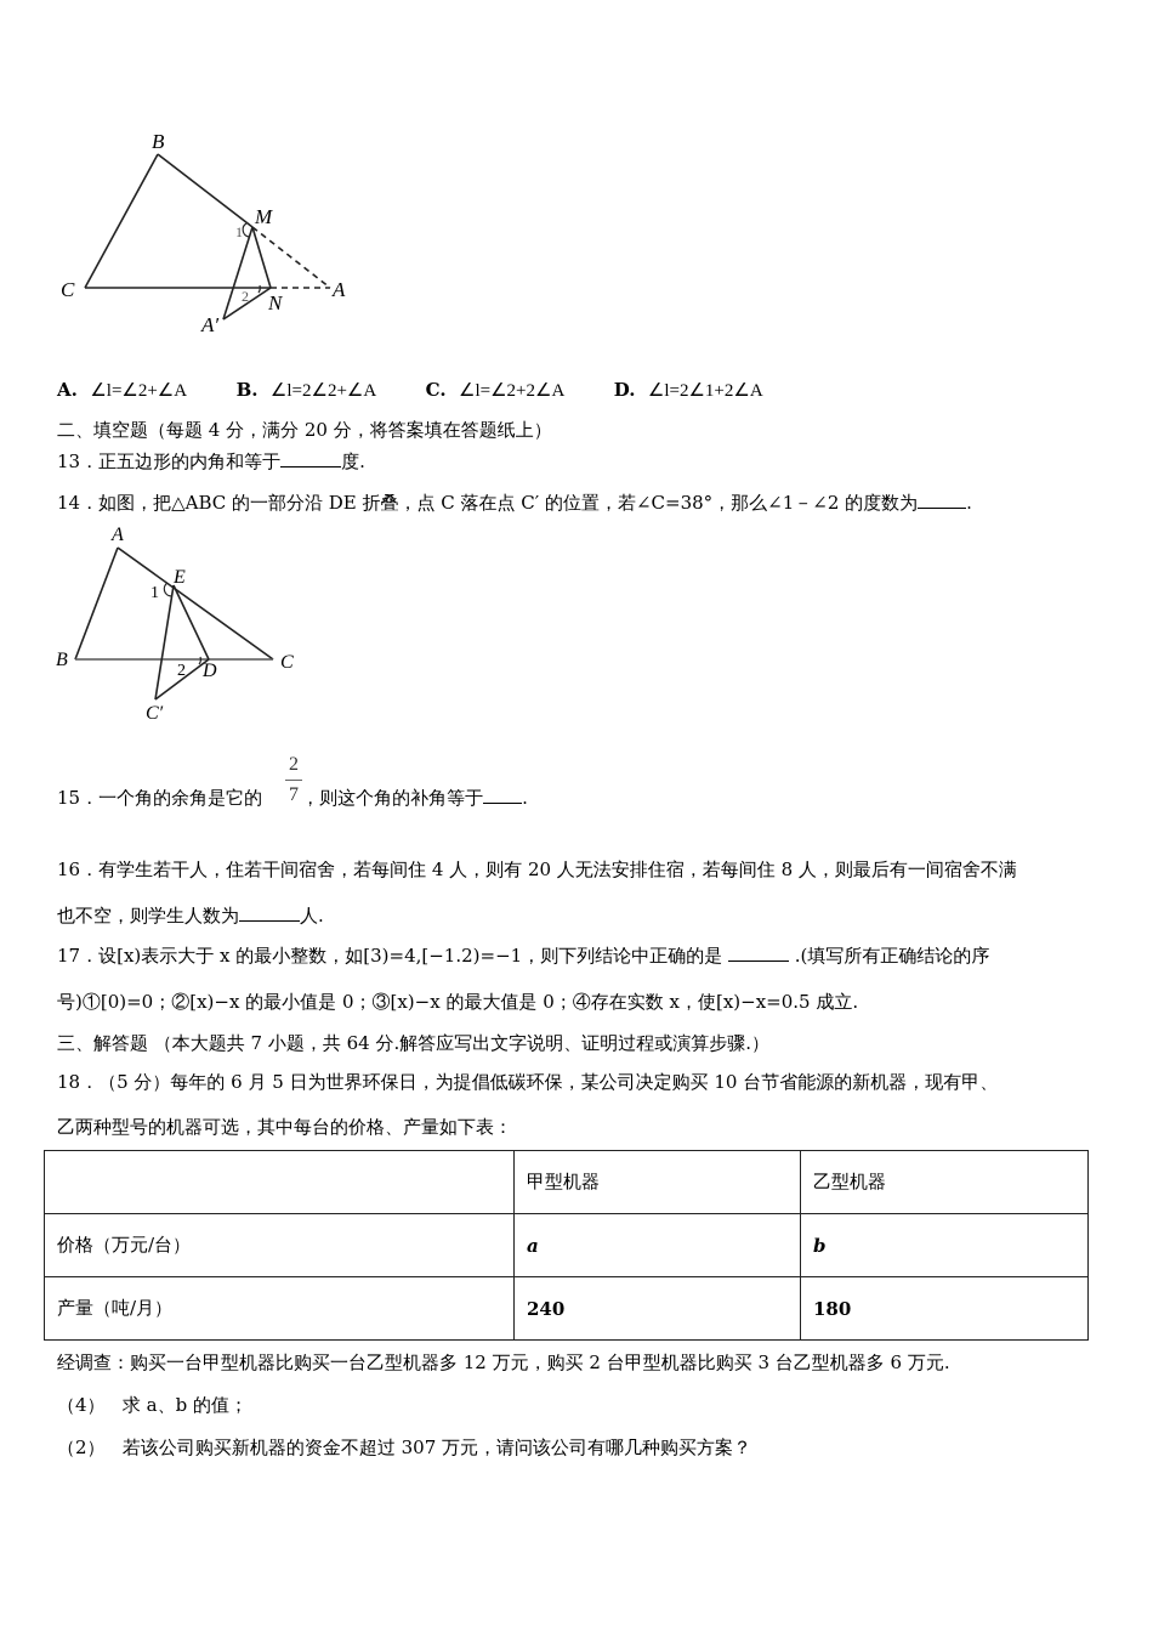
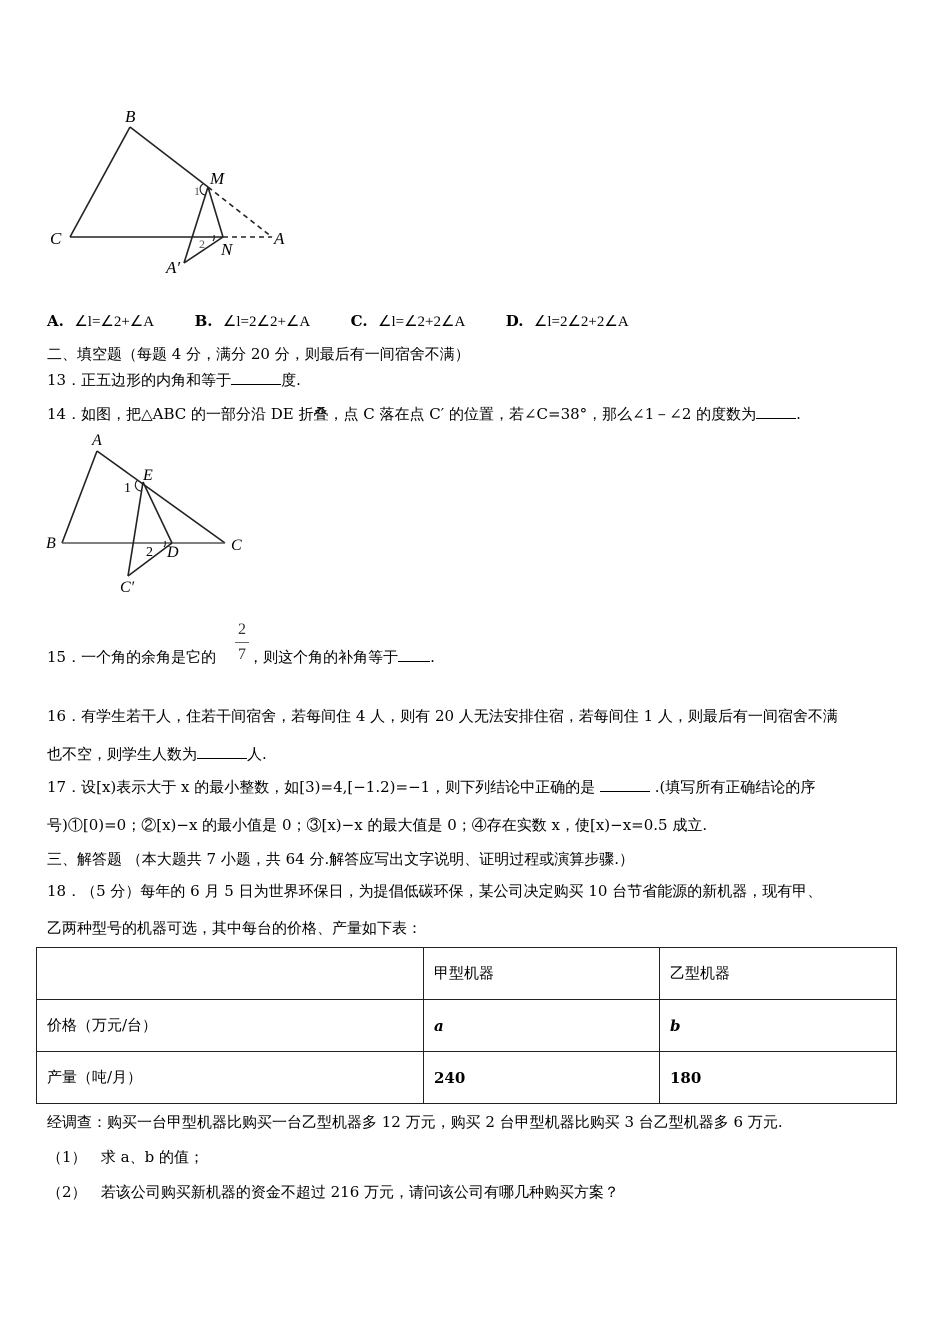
  B
  C
  M
  N
  A
  A′
  1
  2
- A. ∠l=∠2+∠A B. ∠l=2∠2+∠A C. ∠l=∠2+2∠A D. ∠l=2∠1+2∠A
+ A. ∠l=∠2+∠A B. ∠l=2∠2+∠A C. ∠l=∠2+2∠A D. ∠l=2∠2+2∠A
- 二、填空题（每题 4 分，满分 20 分，将答案填在答题纸上）
+ 二、填空题（每题 4 分，满分 20 分，则最后有一间宿舍不满）
  13．正五边形的内角和等于 度.
  14．如图，把△ABC 的一部分沿 DE 折叠，点 C 落在点 C′ 的位置，若∠C=38°，那么∠1－∠2 的度数为 .
  A
  B
  C
  E
  D
  C′
  1
  2
  2
  7
  15．一个角的余角是它的 ，则这个角的补角等于 .
- 16．有学生若干人，住若干间宿舍，若每间住 4 人，则有 20 人无法安排住宿，若每间住 8 人，则最后有一间宿舍不满
+ 16．有学生若干人，住若干间宿舍，若每间住 4 人，则有 20 人无法安排住宿，若每间住 1 人，则最后有一间宿舍不满
  也不空，则学生人数为 人.
  17．设[x)表示大于 x 的最小整数，如[3)=4,[−1.2)=−1，则下列结论中正确的是 .(填写所有正确结论的序
  号)①[0)=0；②[x)−x 的最小值是 0；③[x)−x 的最大值是 0；④存在实数 x，使[x)−x=0.5 成立.
  三、解答题 （本大题共 7 小题，共 64 分.解答应写出文字说明、证明过程或演算步骤.）
  18．（5 分）每年的 6 月 5 日为世界环保日，为提倡低碳环保，某公司决定购买 10 台节省能源的新机器，现有甲、
  乙两种型号的机器可选，其中每台的价格、产量如下表：
  	甲型机器	乙型机器
  价格（万元/台）	a	b
  产量（吨/月）	240	180
  经调查：购买一台甲型机器比购买一台乙型机器多 12 万元，购买 2 台甲型机器比购买 3 台乙型机器多 6 万元.
- （4） 求 a、b 的值；
+ （1） 求 a、b 的值；
- （2） 若该公司购买新机器的资金不超过 307 万元，请问该公司有哪几种购买方案？
+ （2） 若该公司购买新机器的资金不超过 216 万元，请问该公司有哪几种购买方案？
